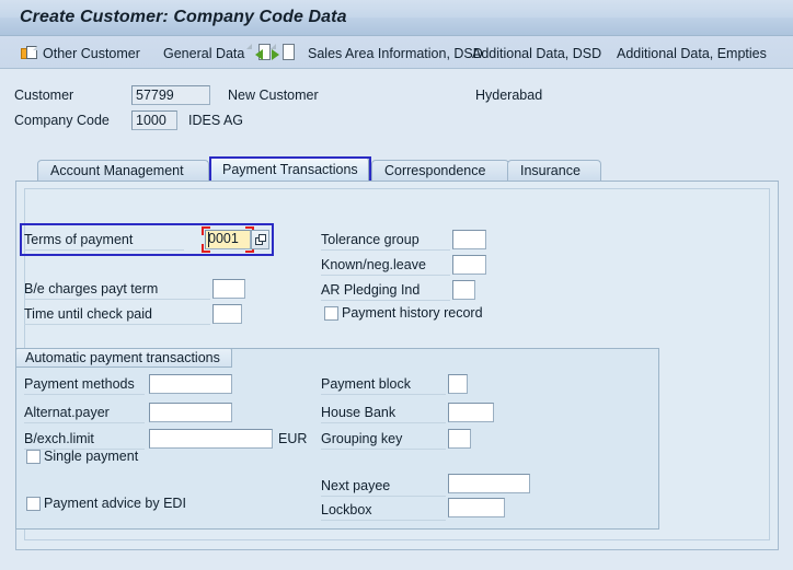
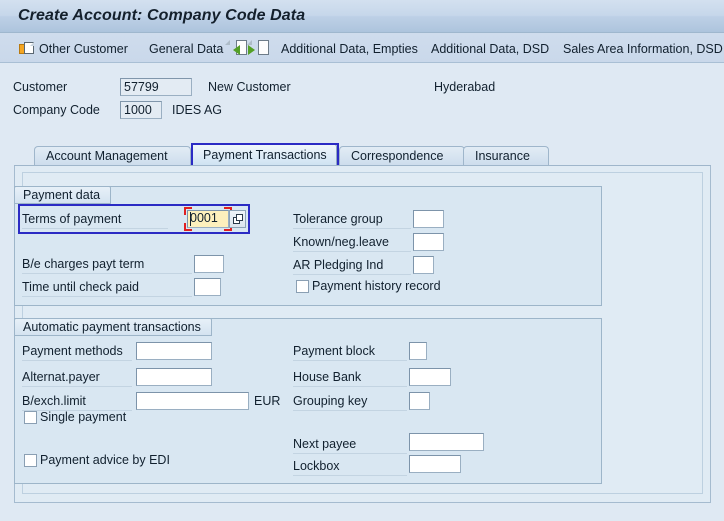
- Create Customer: Company Code Data
+ Create Account: Company Code Data
  Other Customer
  General Data
- Sales Area Information, DSD
+ Additional Data, Empties
  Additional Data, DSD
- Additional Data, Empties
+ Sales Area Information, DSD
  Customer
  57799
  New Customer
  Hyderabad
  Company Code
  1000
  IDES AG
  Account Management
  Payment Transactions
  Correspondence
  Insurance
+ Payment data
  Terms of payment
  0001
  B/e charges payt term
  Time until check paid
  Tolerance group
  Known/neg.leave
  AR Pledging Ind
  Payment history record
  Automatic payment transactions
  Payment methods
  Alternat.payer
  B/exch.limit
  EUR
  Single payment
  Payment advice by EDI
  Payment block
  House Bank
  Grouping key
  Next payee
  Lockbox
